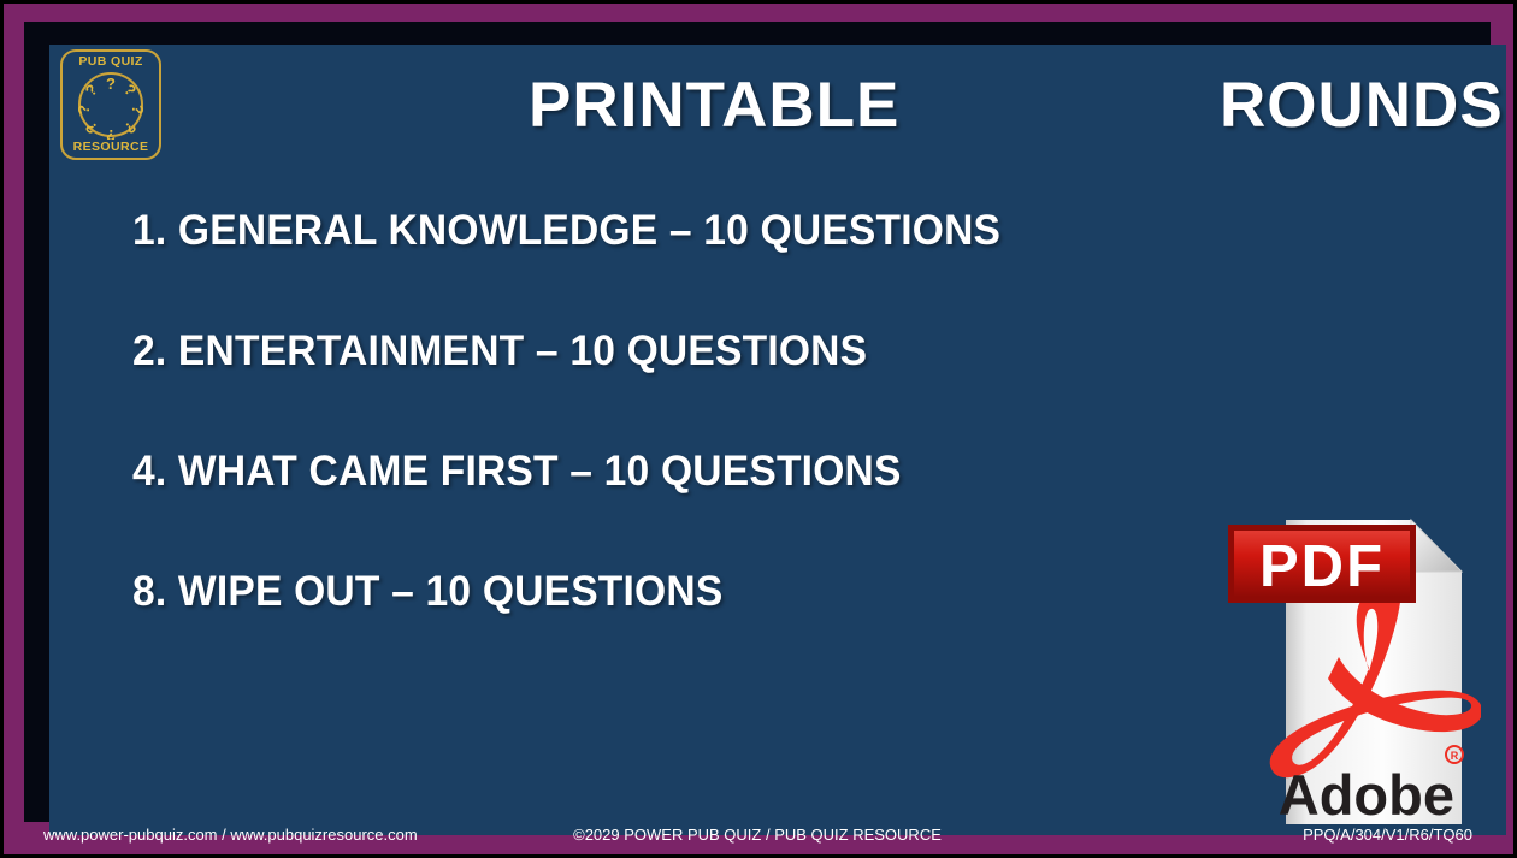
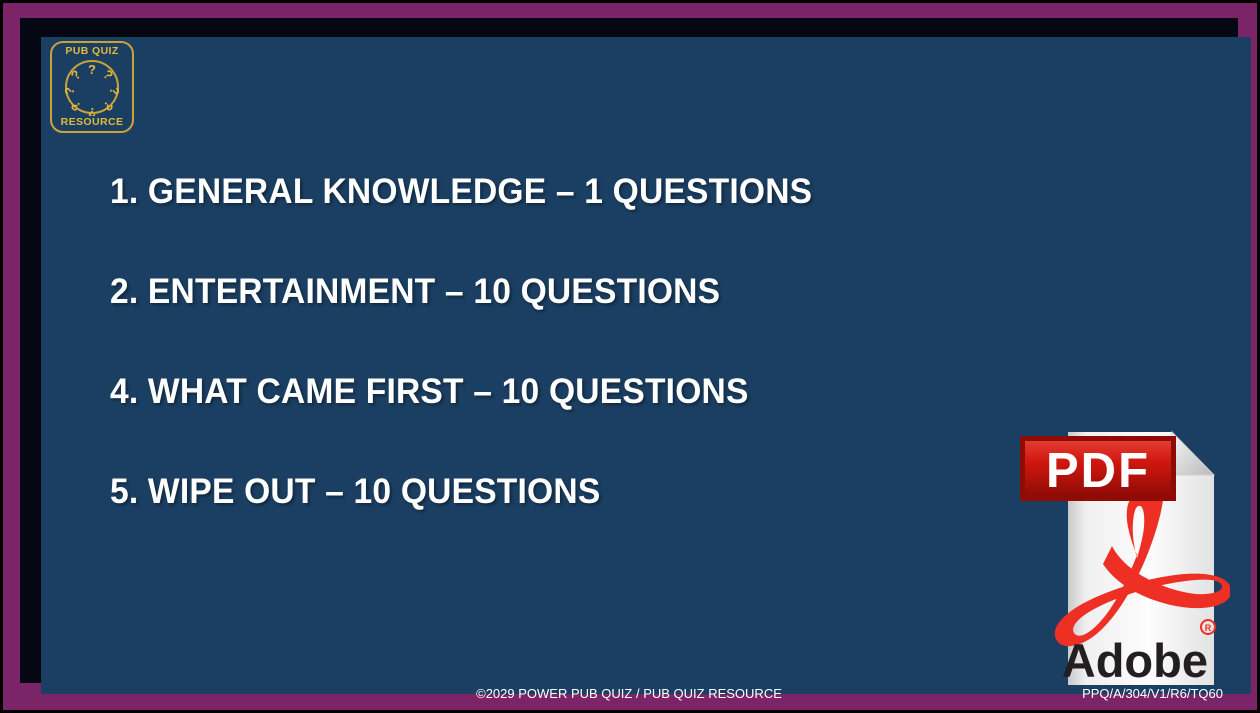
  PUB QUIZ
  ?
  RESOURCE
- PRINTABLE
- ROUNDS
- 1. GENERAL KNOWLEDGE – 10 QUESTIONS
+ 1. GENERAL KNOWLEDGE – 1 QUESTIONS
  2. ENTERTAINMENT – 10 QUESTIONS
  4. WHAT CAME FIRST – 10 QUESTIONS
- 8. WIPE OUT – 10 QUESTIONS
+ 5. WIPE OUT – 10 QUESTIONS
  R
  Adobe
  PDF
- www.power-pubquiz.com / www.pubquizresource.com
  ©2029 POWER PUB QUIZ / PUB QUIZ RESOURCE
  PPQ/A/304/V1/R6/TQ60
